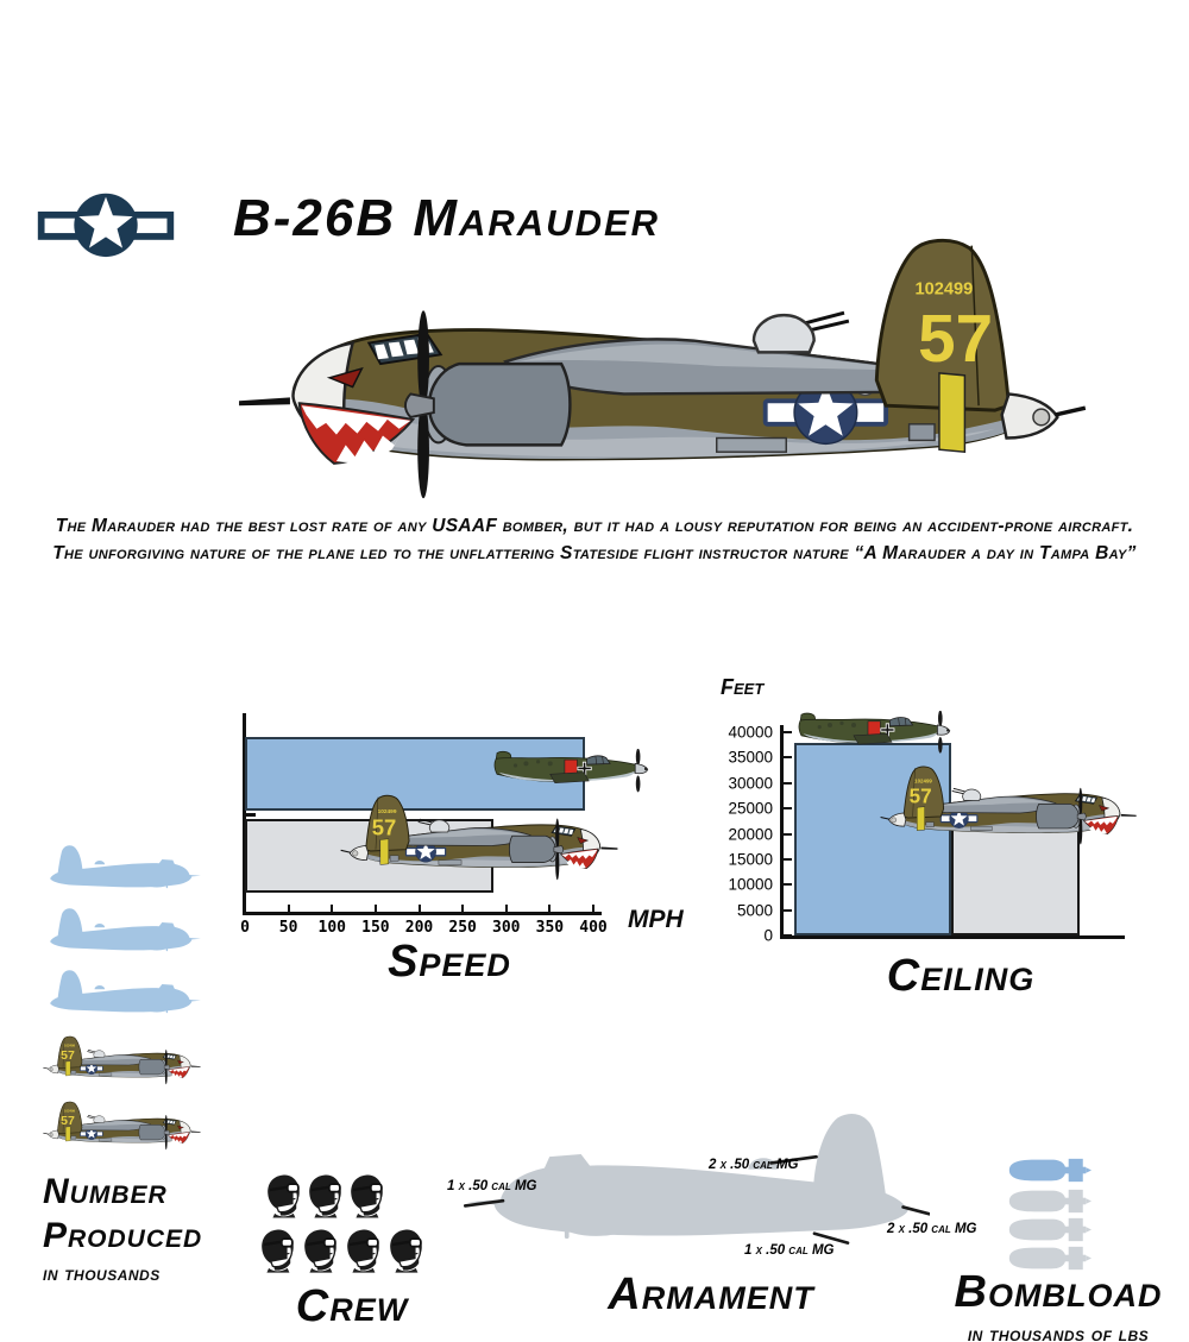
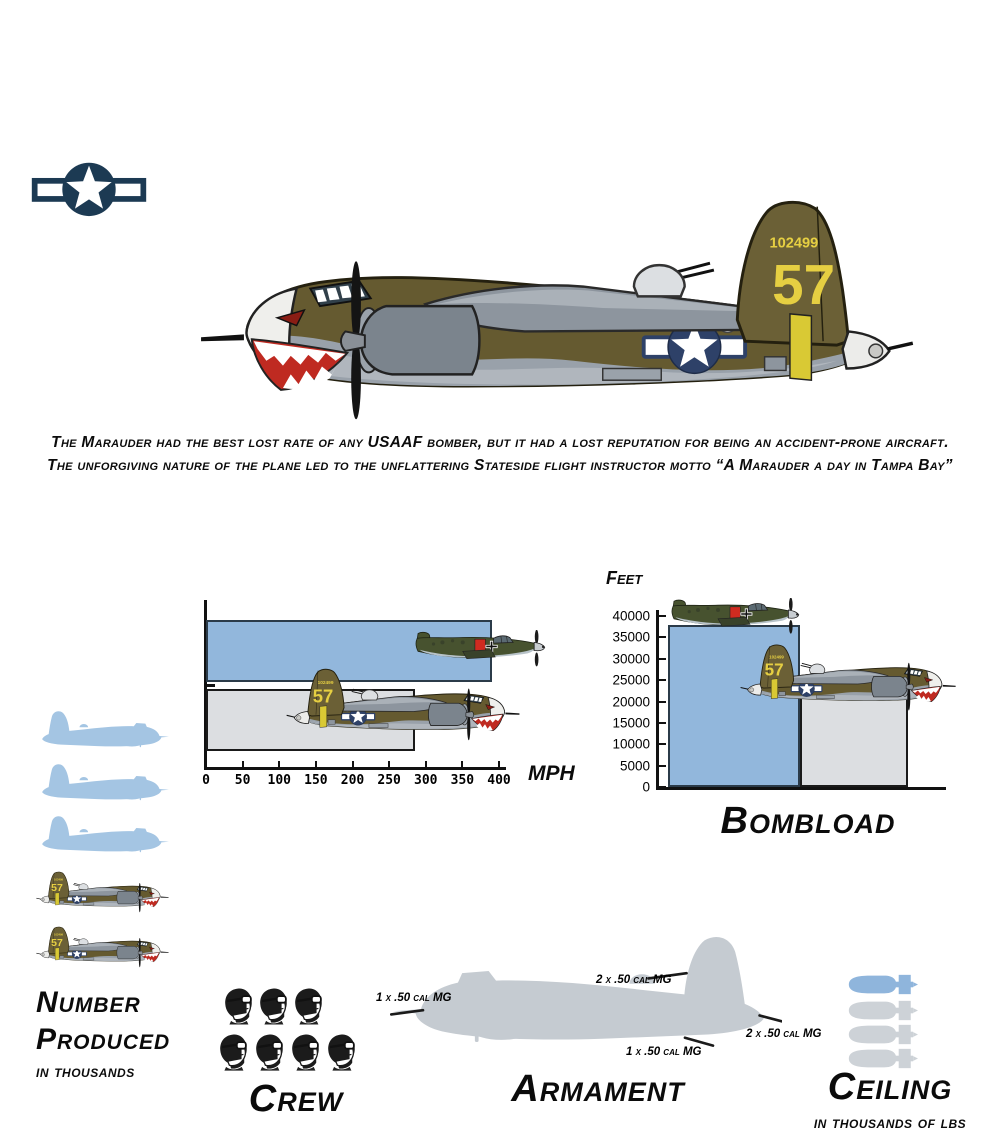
- B-26B Marauder
  102499
  57
- The Marauder had the best lost rate of any USAAF bomber, but it had a lousy reputation for being an accident-prone aircraft.
+ The Marauder had the best lost rate of any USAAF bomber, but it had a lost reputation for being an accident-prone aircraft.
- The unforgiving nature of the plane led to the unflattering Stateside flight instructor nature “A Marauder a day in Tampa Bay”
+ The unforgiving nature of the plane led to the unflattering Stateside flight instructor motto “A Marauder a day in Tampa Bay”
  57
  0
  50
  100
  150
  200
  250
  300
  350
  400
  MPH
- Speed
  Feet
  57
  0
  5000
  10000
  15000
  20000
  25000
  30000
  35000
  40000
- Ceiling
+ Bombload
  57
  57
  Number
  Produced
  in thousands
  Crew
  1 x .50 cal MG
  2 x .50 cal MG
  1 x .50 cal MG
  2 x .50 cal MG
  Armament
- Bombload
+ Ceiling
  in thousands of lbs
